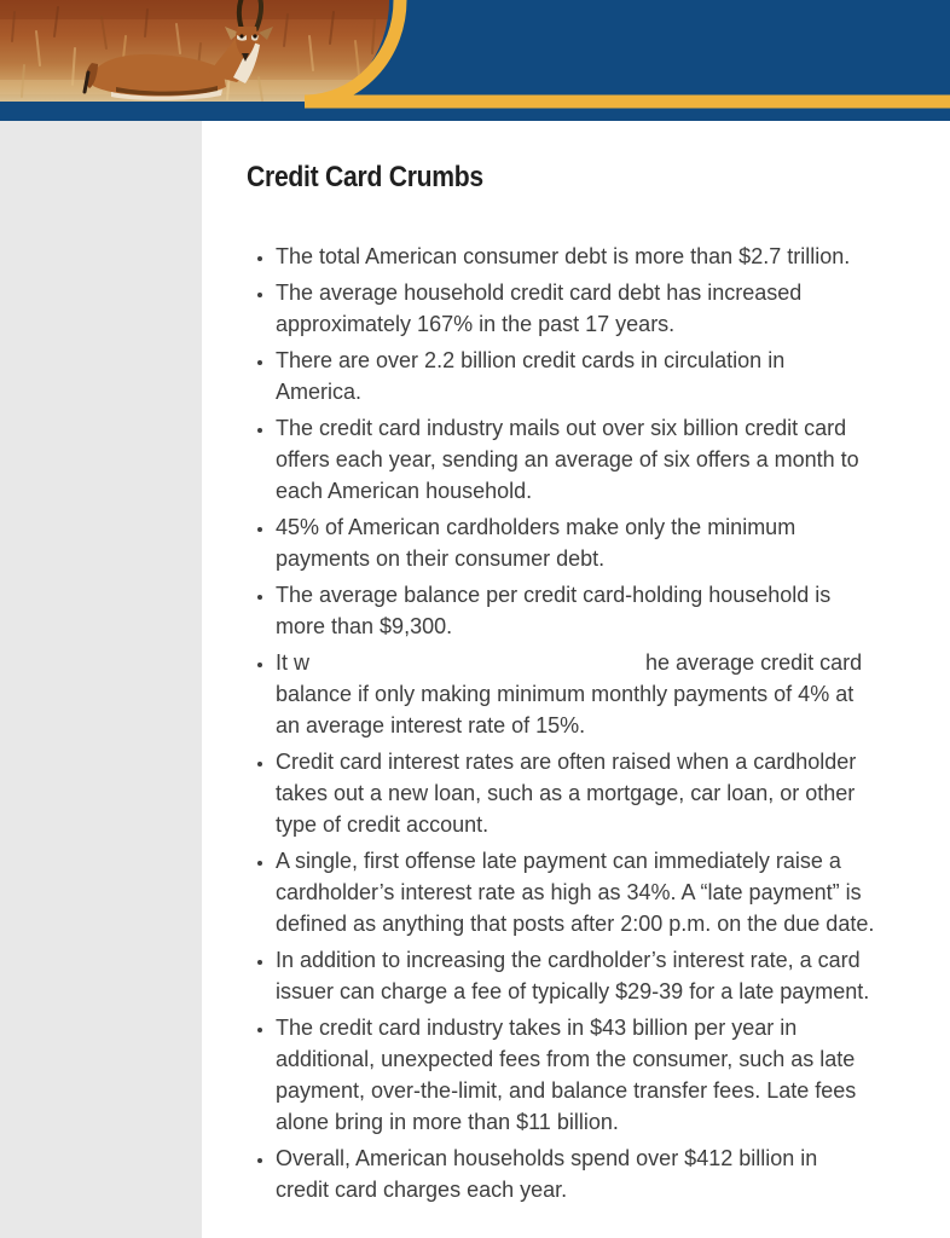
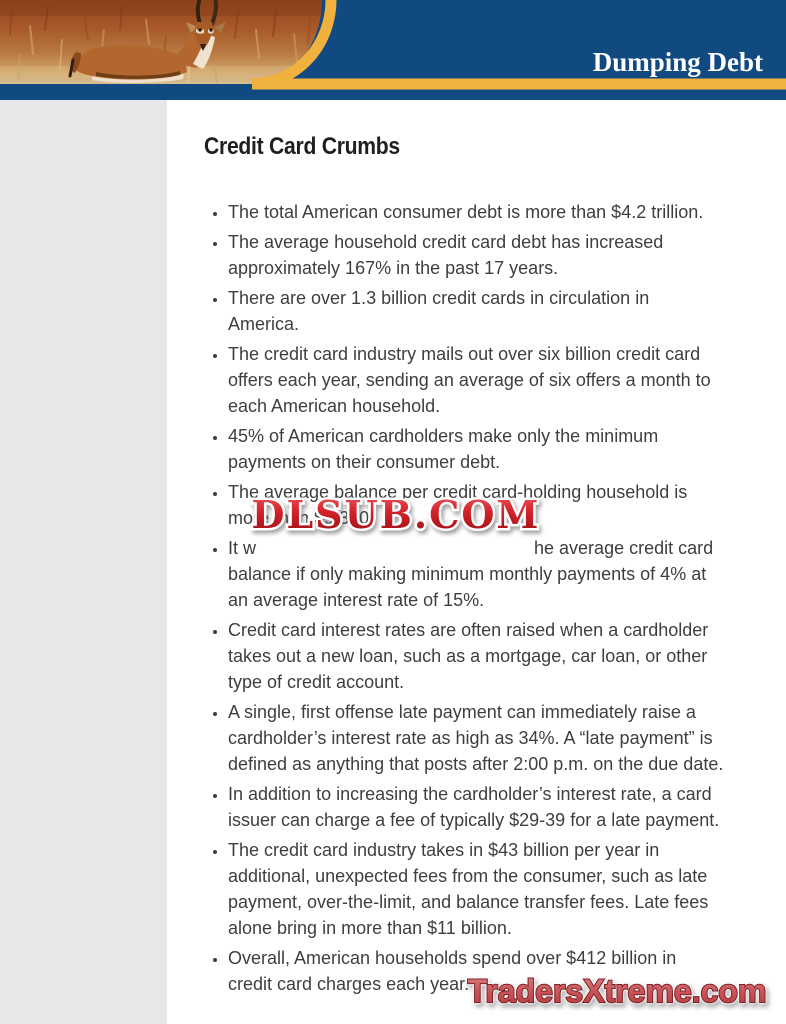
+ Dumping Debt
  Credit Card Crumbs
- The total American consumer debt is more than $2.7 trillion.
+ The total American consumer debt is more than $4.2 trillion.
  The average household credit card debt has increased
  approximately 167% in the past 17 years.
- There are over 2.2 billion credit cards in circulation in America.
+ There are over 1.3 billion credit cards in circulation in America.
  The credit card industry mails out over six billion credit card
  offers each year, sending an average of six offers a month to
  each American household.
  45% of American cardholders make only the minimum
  payments on their consumer debt.
  The average balance per credit card-holding household is
  more than $9,300.
  It w he average credit card
  balance if only making minimum monthly payments of 4% at
  an average interest rate of 15%.
  Credit card interest rates are often raised when a cardholder
  takes out a new loan, such as a mortgage, car loan, or other
  type of credit account.
  A single, first offense late payment can immediately raise a
  cardholder’s interest rate as high as 34%. A “late payment” is
  defined as anything that posts after 2:00 p.m. on the due date.
  In addition to increasing the cardholder’s interest rate, a card
  issuer can charge a fee of typically $29-39 for a late payment.
  The credit card industry takes in $43 billion per year in
  additional, unexpected fees from the consumer, such as late
  payment, over-the-limit, and balance transfer fees. Late fees
  alone bring in more than $11 billion.
  Overall, American households spend over $412 billion in
  credit card charges each year.
+ DLSUB.COM
+ TradersXtreme.com
